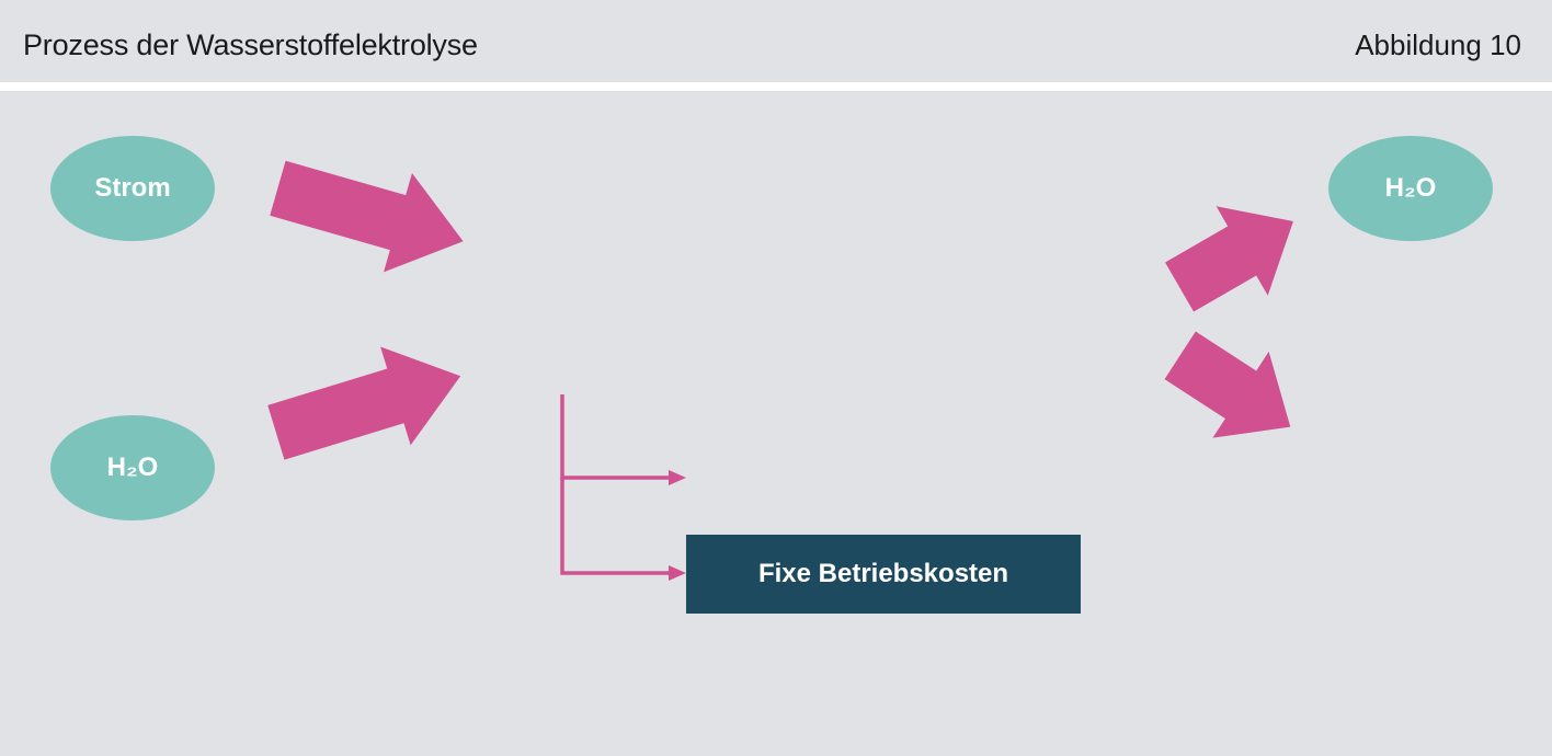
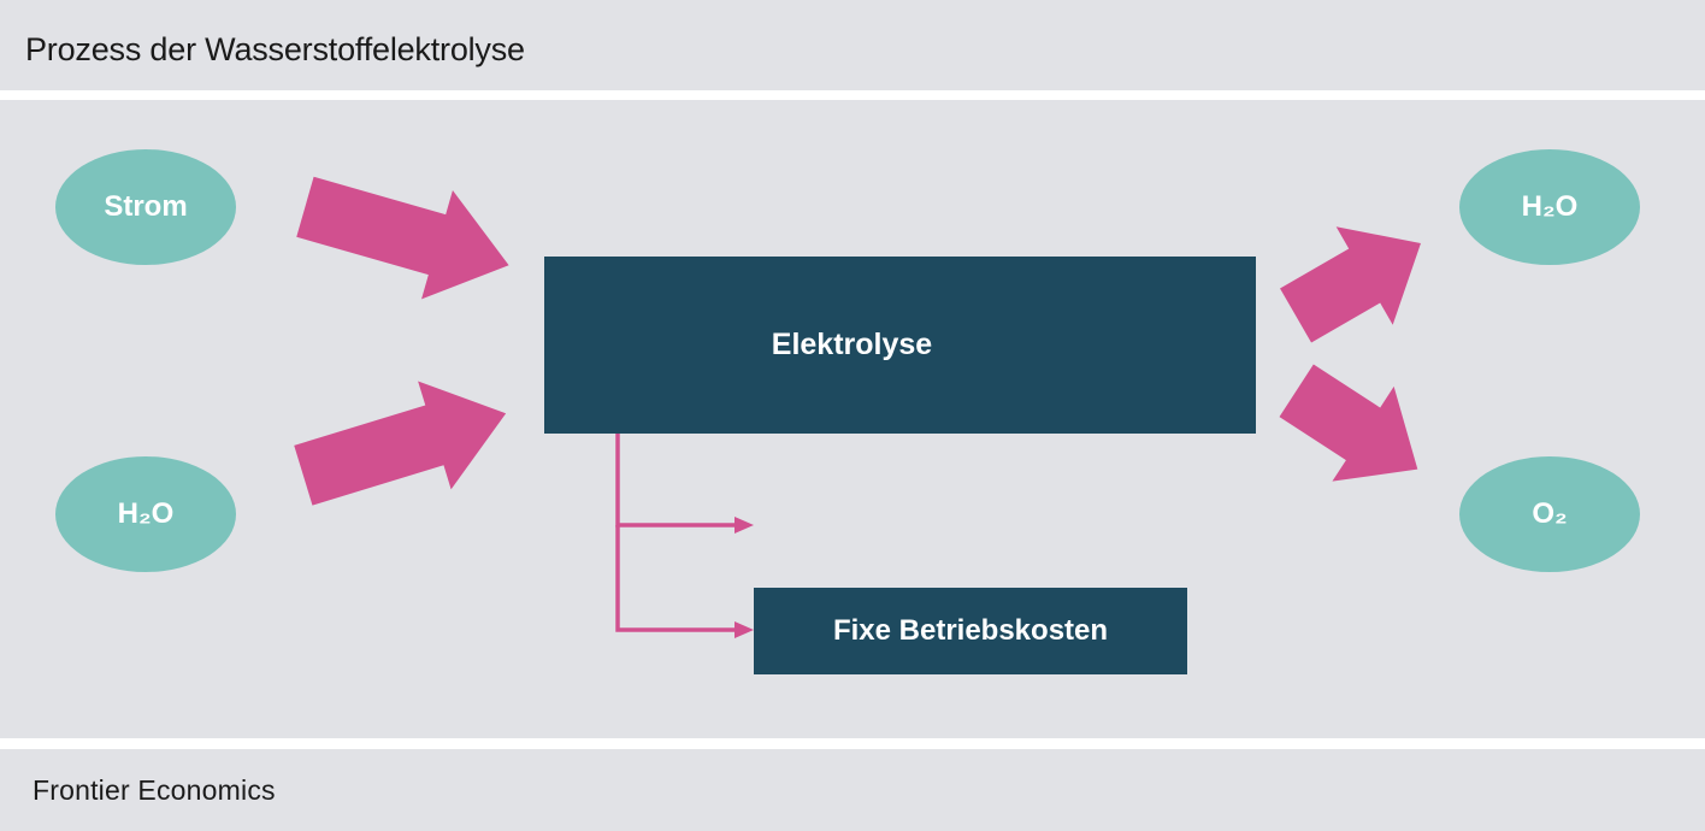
  Prozess der Wasserstoffelektrolyse
- Abbildung 10
  Strom
  H₂O
+ Elektrolyse
  Fixe Betriebskosten
  H₂O
+ O₂
+ Frontier Economics
